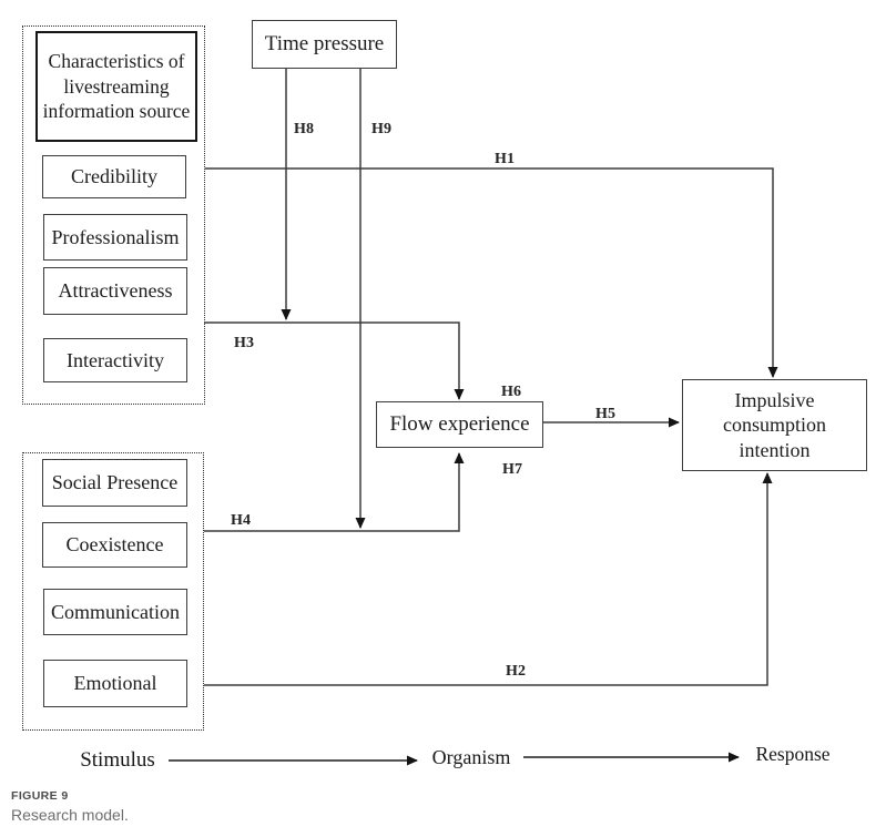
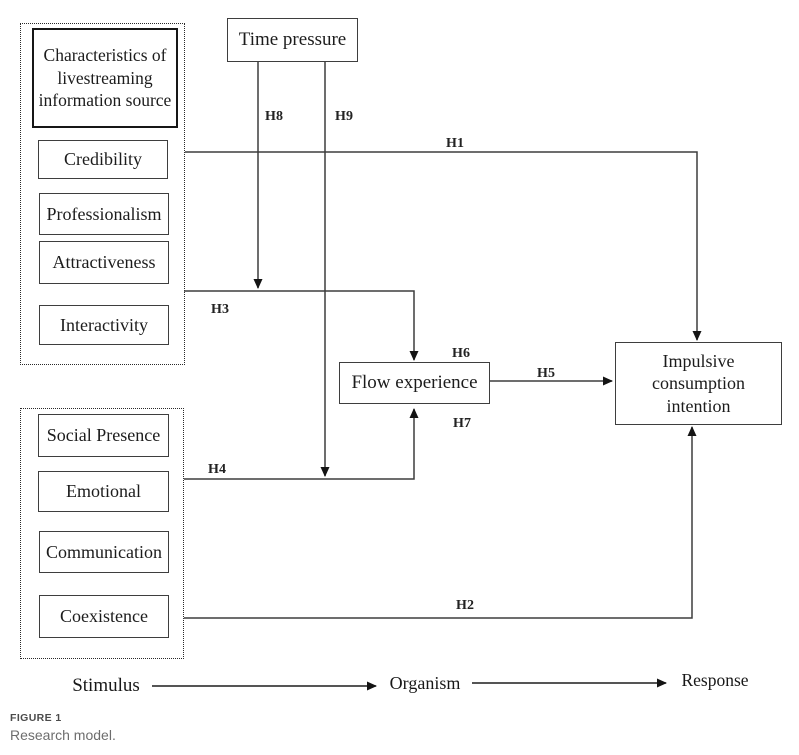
  Characteristics of livestreaming information source
  Credibility
  Professionalism
  Attractiveness
  Interactivity
  Social Presence
- Coexistence
+ Emotional
  Communication
- Emotional
+ Coexistence
  Time pressure
  Flow experience
  Impulsive consumption intention
  H1
  H2
  H3
  H4
  H5
  H6
  H7
  H8
  H9
  Stimulus
  Organism
  Response
- FIGURE 9
+ FIGURE 1
  Research model.
